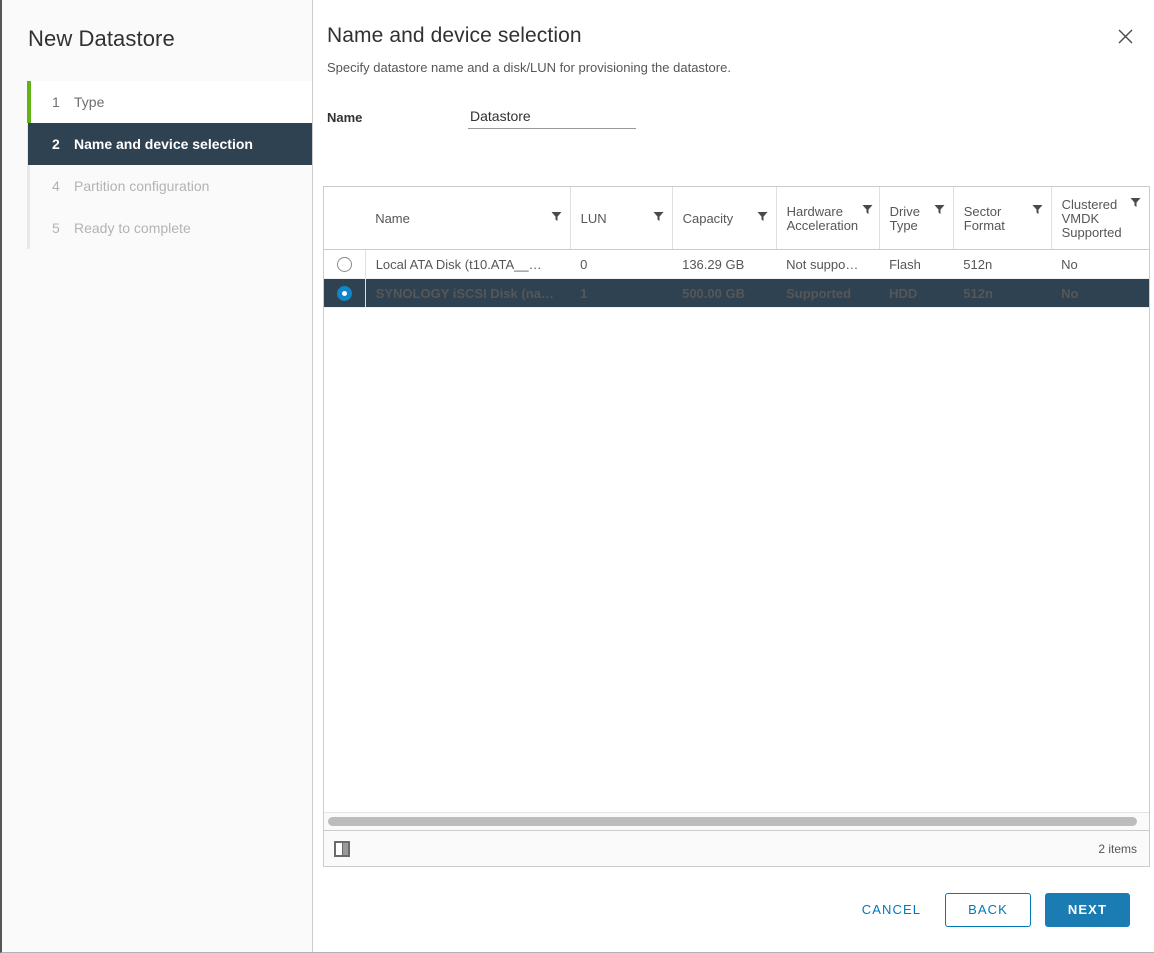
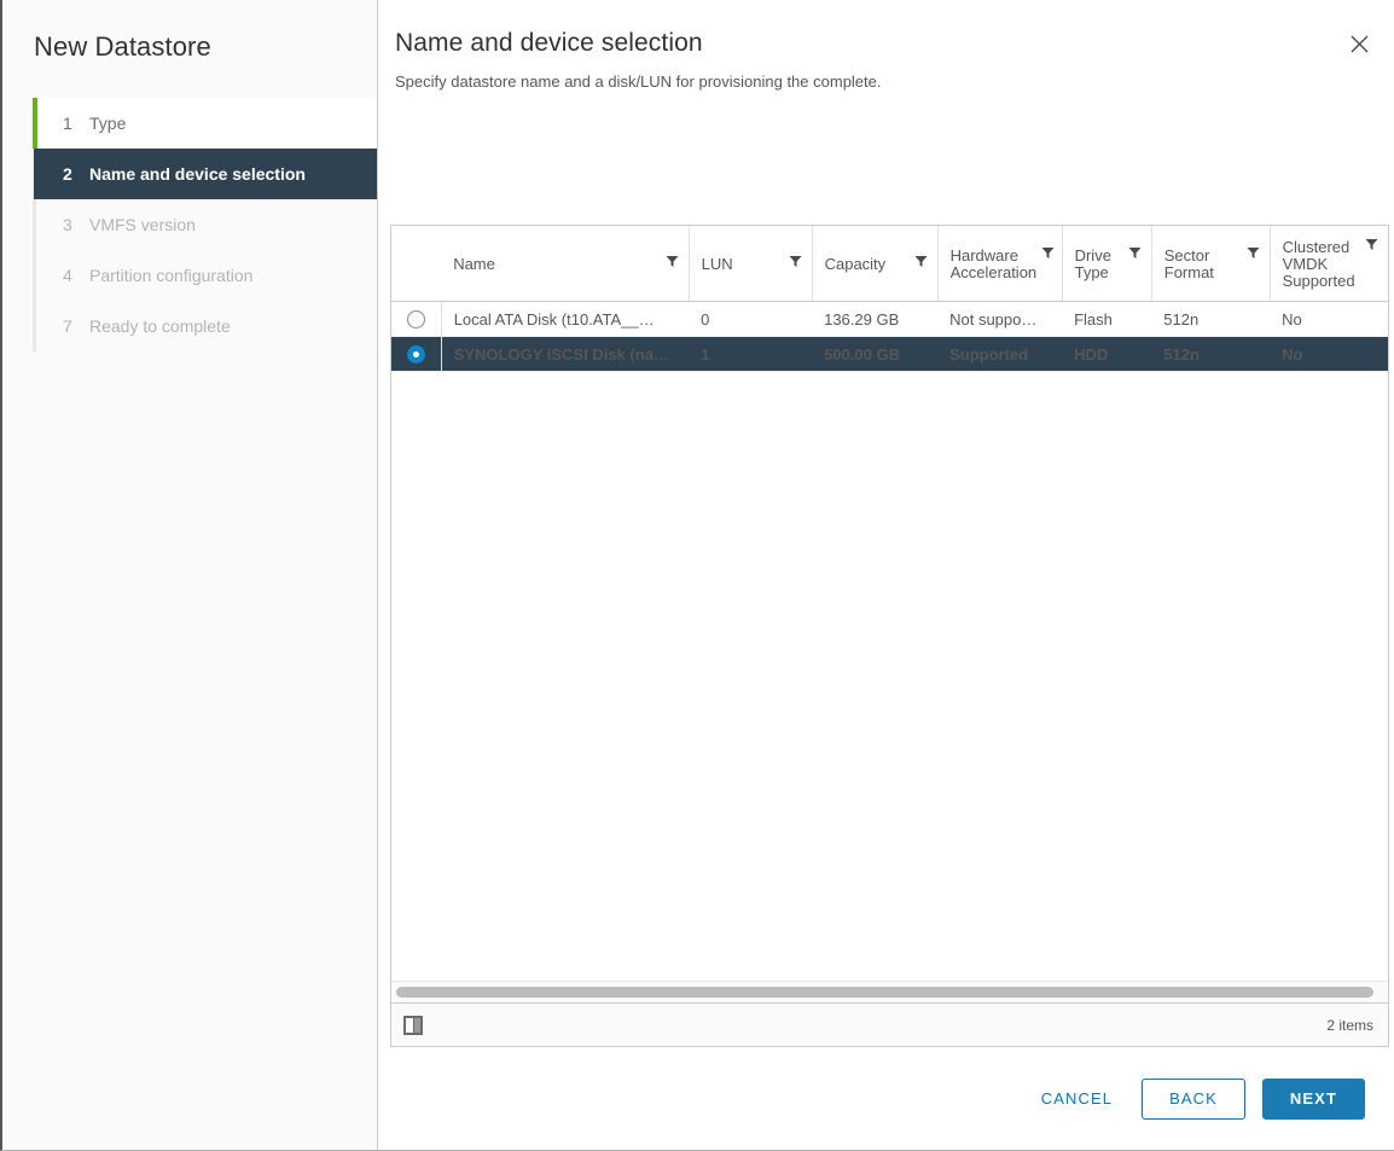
  New Datastore
  1
  Type
  2
  Name and device selection
+ 3
+ VMFS version
  4
  Partition configuration
- 5
+ 7
  Ready to complete
  Name and device selection
- Specify datastore name and a disk/LUN for provisioning the datastore.
+ Specify datastore name and a disk/LUN for provisioning the complete.
- Name
- Datastore
  	Name	LUN	Capacity	Hardware Acceleration	Drive Type	Sector Format	Clustered VMDK Supported
  	Local ATA Disk (t10.ATA__…	0	136.29 GB	Not suppo…	Flash	512n	No
  	SYNOLOGY iSCSI Disk (na…	1	500.00 GB	Supported	HDD	512n	No
  2 items
  CANCEL
  BACK
  NEXT
